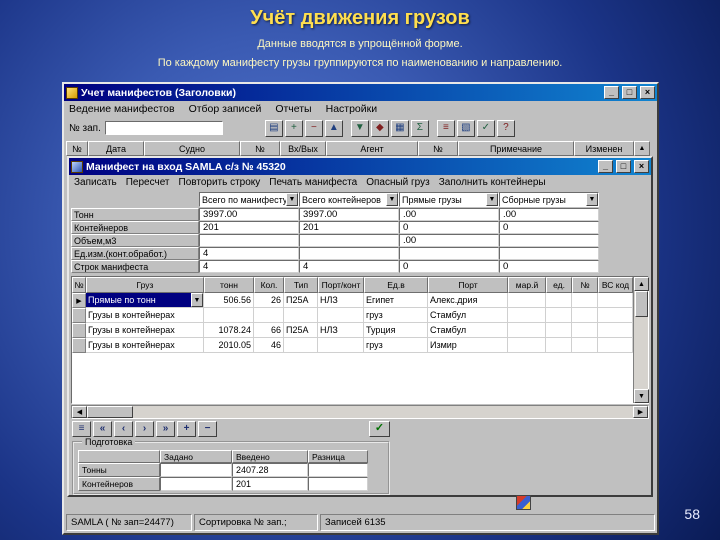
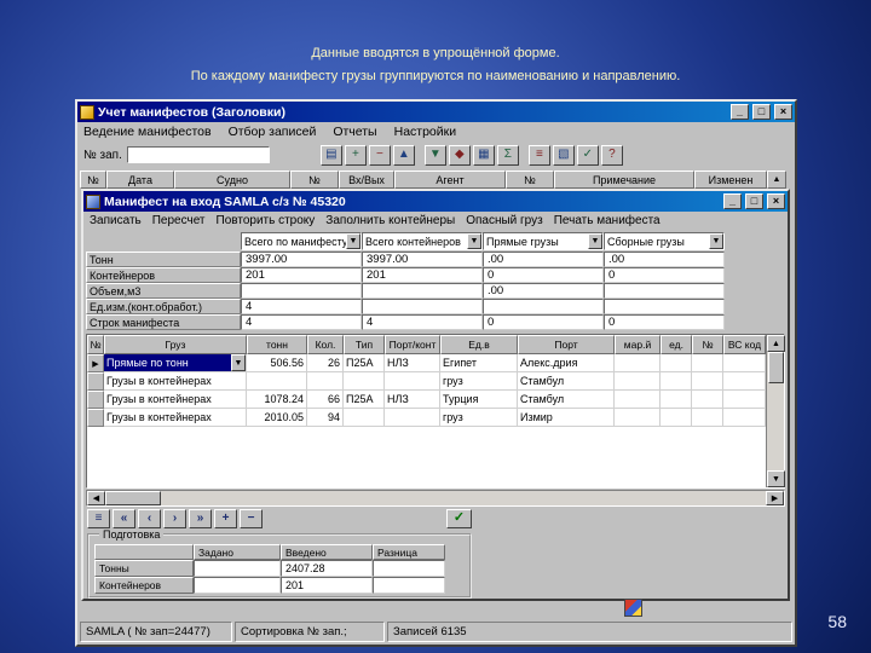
- Учёт движения грузов
  Данные вводятся в упрощённой форме.
  По каждому манифесту грузы группируются по наименованию и направлению.
  Учет манифестов (Заголовки)
  _
  □
  ×
  Ведение манифестов
  Отбор записей
  Отчеты
  Настройки
  № зап.
  ▤
  +
  −
  ▲
  ▼
  ◆
  ▦
  Σ
  ≡
  ▧
  ✓
  ?
  №
  Дата
  Судно
  №
  Вх/Вых
  Агент
  №
  Примечание
  Изменен
  Манифест на вход SAMLA с/з № 45320
  _
  □
  ×
  Записать
  Пересчет
  Повторить строку
- Печать манифеста
+ Заполнить контейнеры
  Опасный груз
- Заполнить контейнеры
+ Печать манифеста
  Всего по манифест
  Всего контейнеров
  Прямые грузы
  Сборные грузы
  Тонн
  3997.00
  3997.00
  .00
  .00
  Контейнеров
  201
  201
  0
  0
  Объем,м3
  .00
  Ед.изм.(конт.обработ.)
  4
  Строк манифеста
  4
  4
  0
  0
  №
  Груз
  тонн
  Кол.
  Тип
  Порт/конт
  Ед.в
  Порт
  мар.й
  ед.
  №
  ВС код
  Прямые по тонн
  506.56
  26
  П25А
  НЛЗ
  Египет
  Алекс.дрия
  Грузы в контейнерах
  груз
  Стамбул
  Грузы в контейнерах
  1078.24
  66
  П25А
  НЛЗ
  Турция
  Стамбул
  Грузы в контейнерах
  2010.05
- 46
+ 94
  груз
  Измир
  ≡
  «
  ‹
  ›
  »
  +
  −
  ✓
  Подготовка
  Задано
  Введено
  Разница
  Тонны
  2407.28
  Контейнеров
  201
  SAMLA ( № зап=24477)
  Сортировка № зап.;
  Записей 6135
  58
